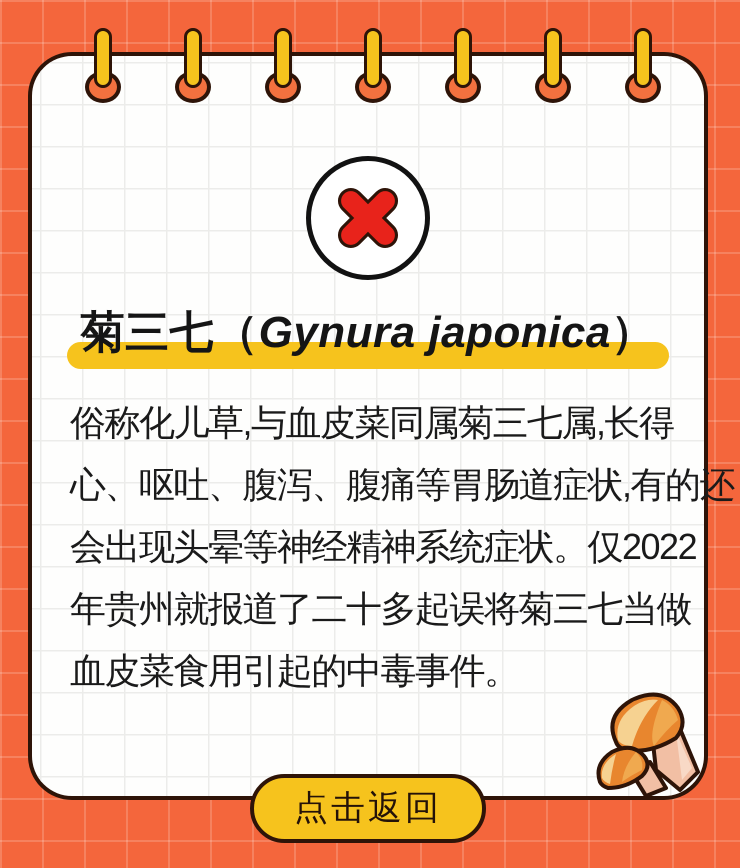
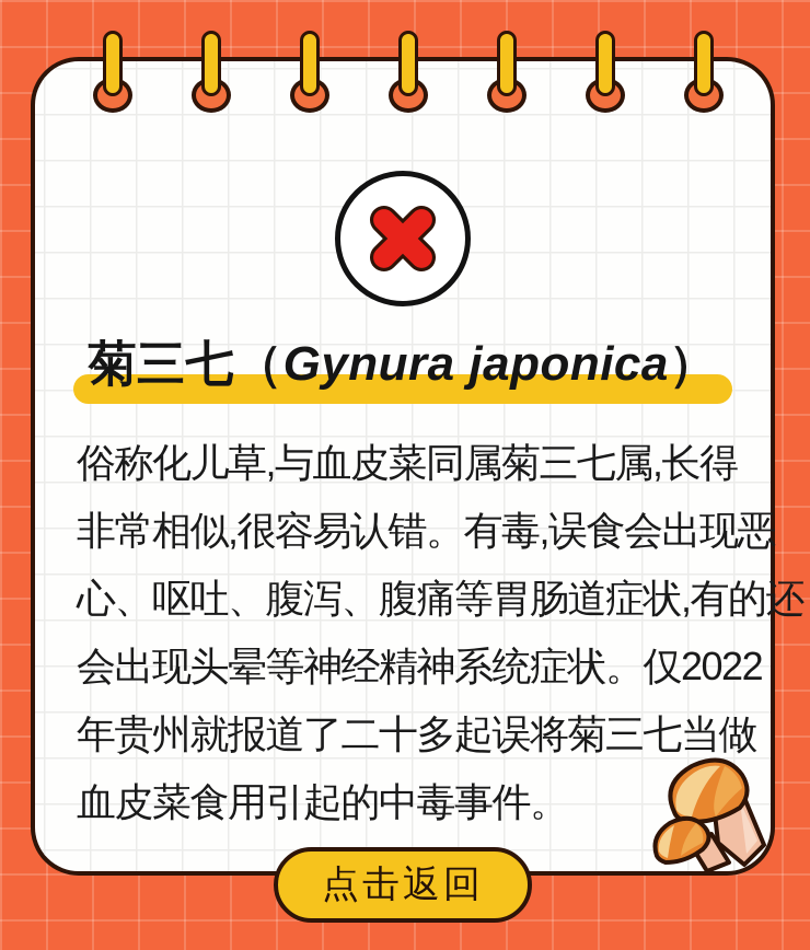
  菊三七（Gynura japonica）
  俗称化儿草,与血皮菜同属菊三七属,长得
+ 非常相似,很容易认错。有毒,误食会出现恶
  心、呕吐、腹泻、腹痛等胃肠道症状,有的还
  会出现头晕等神经精神系统症状。仅2022
  年贵州就报道了二十多起误将菊三七当做
  血皮菜食用引起的中毒事件。
  点击返回
